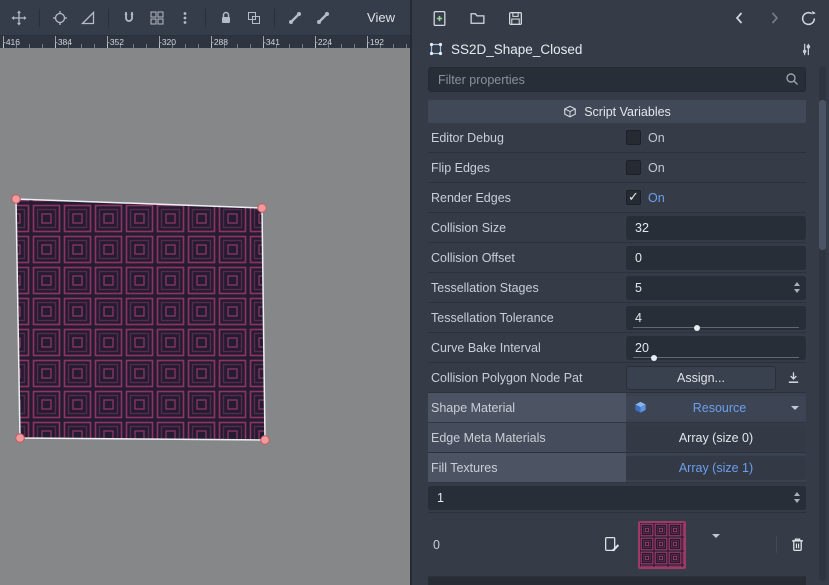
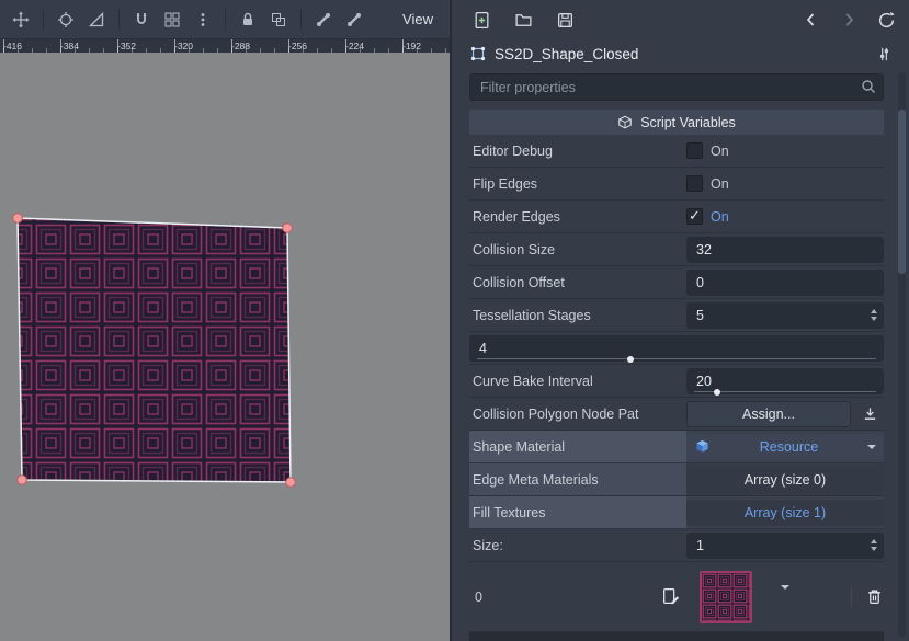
  View
  -416
  -384
  -352
  -320
  -288
- -341
+ -256
  -224
  -192
  SS2D_Shape_Closed
  Filter properties
  Script Variables
  Editor Debug
  On
  Flip Edges
  On
  Render Edges
  On
  Collision Size
  32
  Collision Offset
  0
  Tessellation Stages
  5
- Tessellation Tolerance
  4
  Curve Bake Interval
  20
  Collision Polygon Node Pat
  Assign...
  Shape Material
  Resource
  Edge Meta Materials
  Array (size 0)
  Fill Textures
  Array (size 1)
+ Size:
  1
  0
